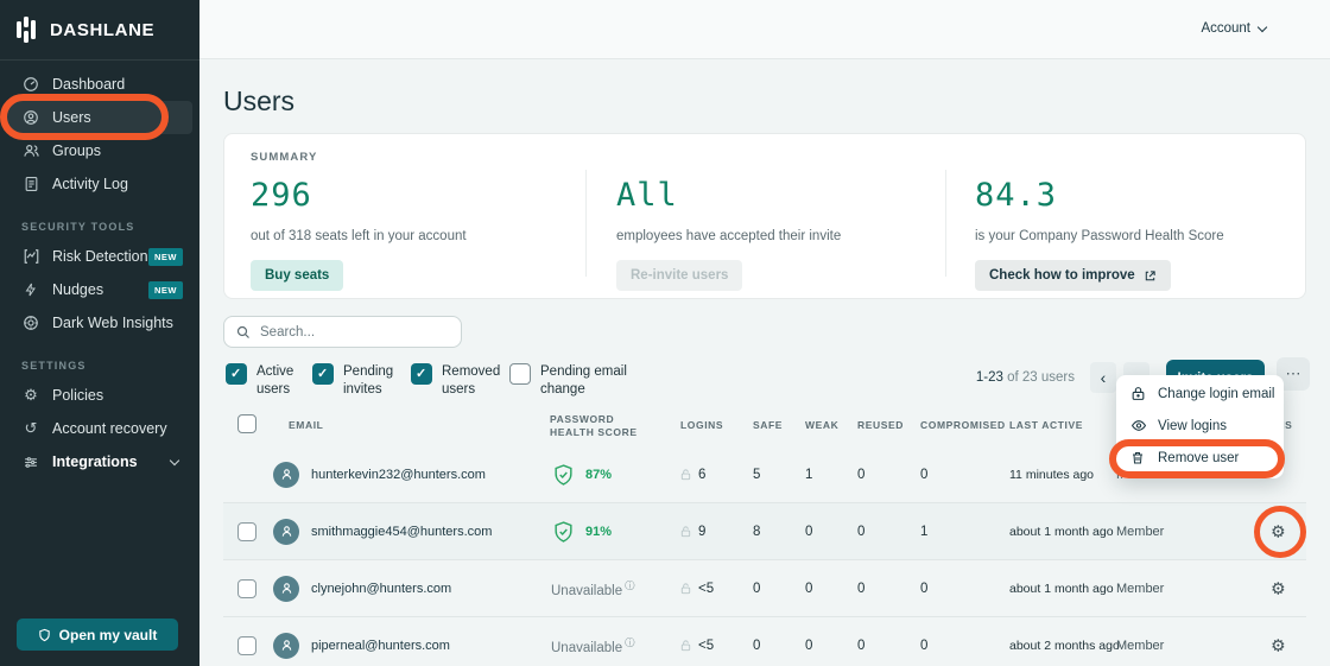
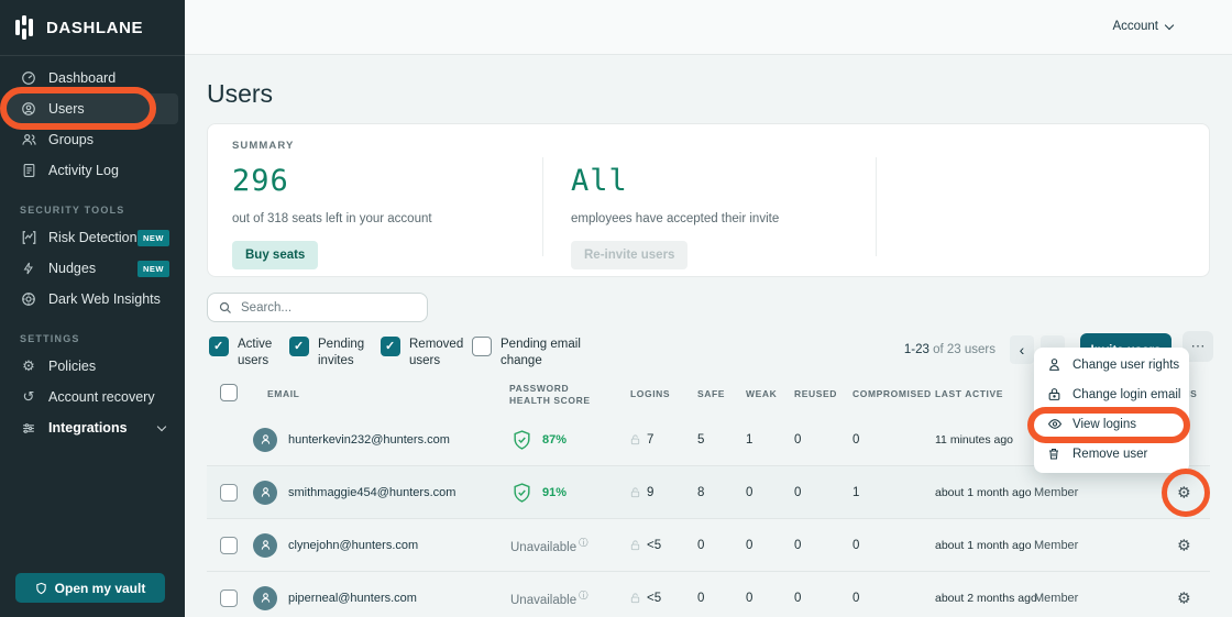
  DASHLANE
  Dashboard
  Users
  Groups
  Activity Log
  SECURITY TOOLS
  Risk Detection
  NEW
  Nudges
  NEW
  Dark Web Insights
  SETTINGS
  ⚙
  Policies
  ↺
  Account recovery
  Integrations
  Open my vault
  Account
  Users
  SUMMARY
  296
  out of 318 seats left in your account
  Buy seats
  All
  employees have accepted their invite
  Re-invite users
- 84.3
- is your Company Password Health Score
- Check how to improve
  Search...
  Active users
  Pending invites
  Removed users
  Pending email change
  1-23 of 23 users
  EMAIL
  PASSWORD HEALTH SCORE
  LOGINS
  SAFE
  WEAK
  REUSED
  COMPROMISED
  LAST ACTIVE
  hunterkevin232@hunters.com
  87%
- 6
+ 7
  5
  1
  0
  0
  11 minutes ago
  smithmaggie454@hunters.com
  91%
  9
  8
  0
  0
  1
  about 1 month ago
  Member
  clynejohn@hunters.com
  Unavailable
  <5
  0
  0
  0
  0
  about 1 month ago
  Member
  piperneal@hunters.com
  Unavailable
  <5
  0
  0
  0
  0
  about 2 months ago
  Member
+ Change user rights
  Change login email
  View logins
  Remove user
